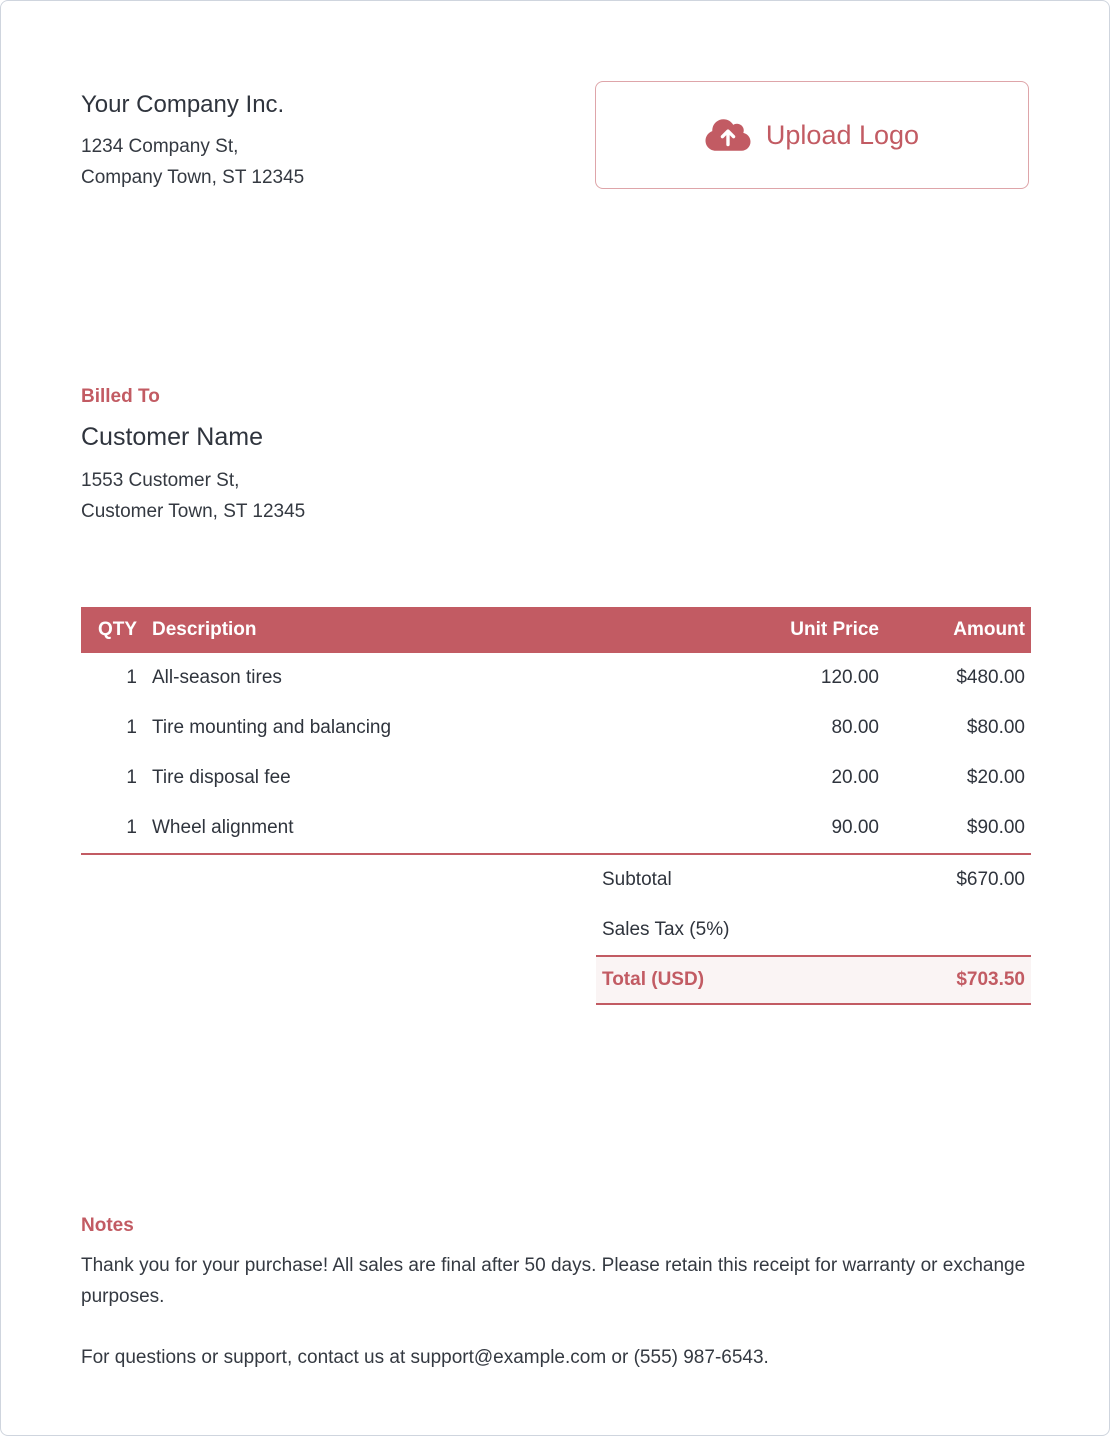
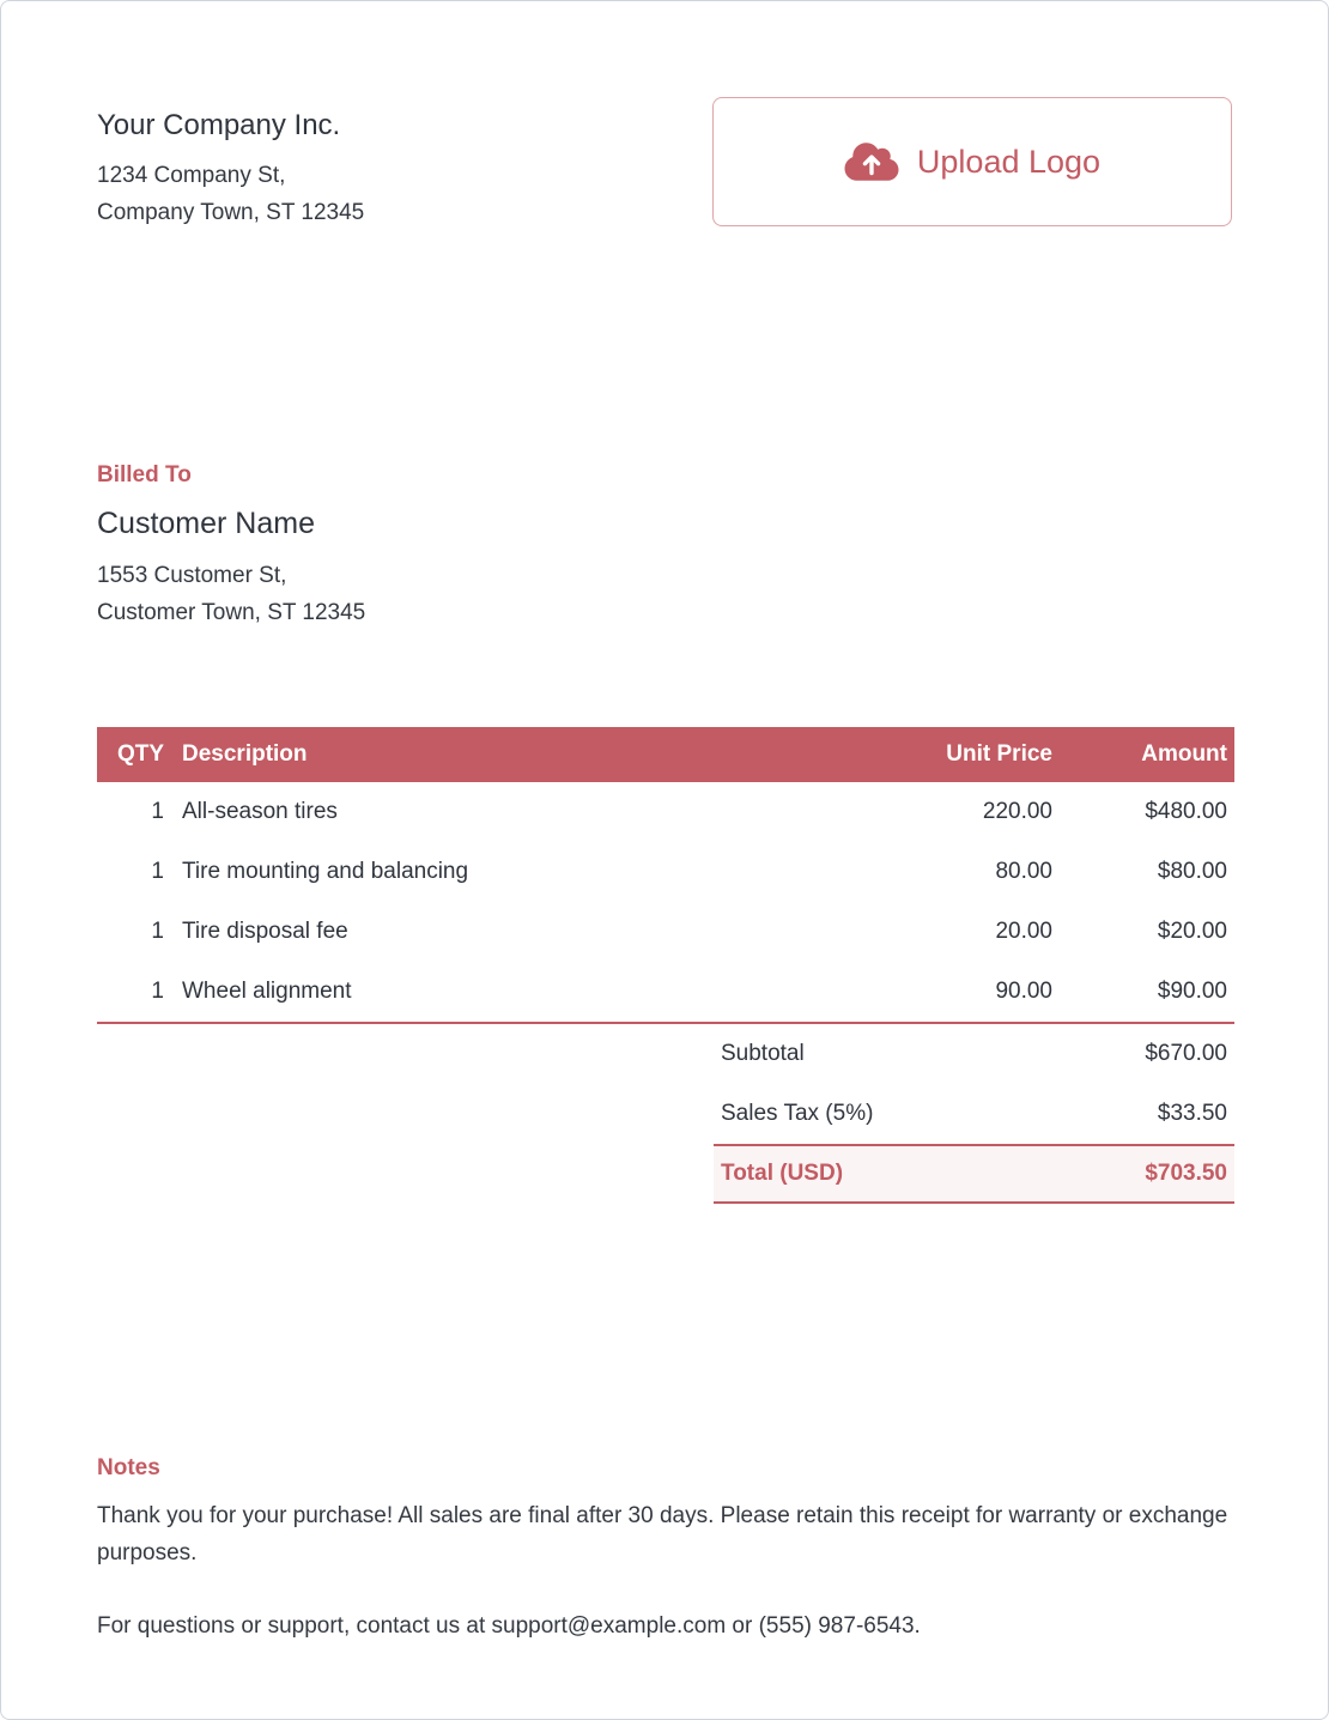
  Your Company Inc.
  1234 Company St,
  Company Town, ST 12345
  Upload Logo
  Billed To
  Customer Name
  1553 Customer St,
  Customer Town, ST 12345
  QTY
  Description
  Unit Price
  Amount
  1
  All-season tires
- 120.00
+ 220.00
  $480.00
  1
  Tire mounting and balancing
  80.00
  $80.00
  1
  Tire disposal fee
  20.00
  $20.00
  1
  Wheel alignment
  90.00
  $90.00
  Subtotal
  $670.00
  Sales Tax (5%)
+ $33.50
  Total (USD)
  $703.50
  Notes
- Thank you for your purchase! All sales are final after 50 days. Please retain this receipt for warranty or exchange purposes.
+ Thank you for your purchase! All sales are final after 30 days. Please retain this receipt for warranty or exchange purposes.
  For questions or support, contact us at support@example.com or (555) 987-6543.
